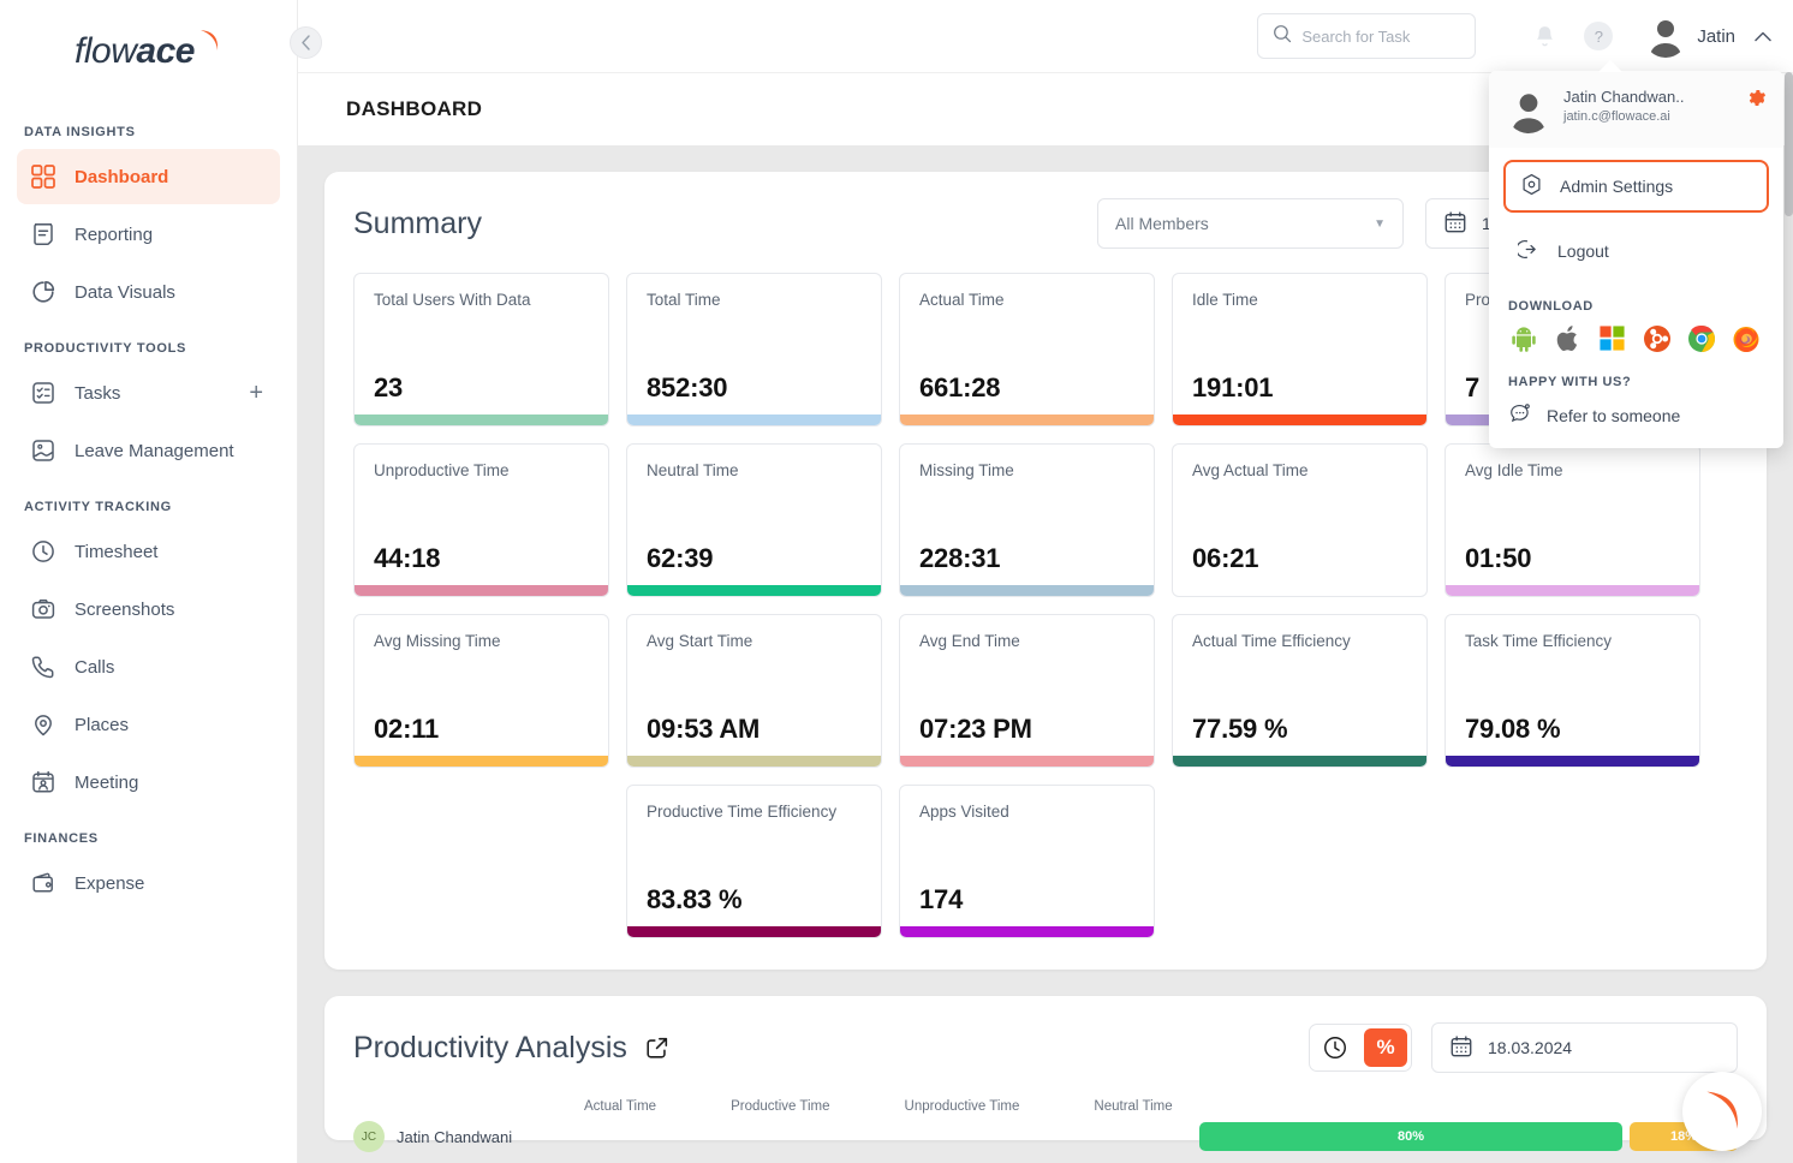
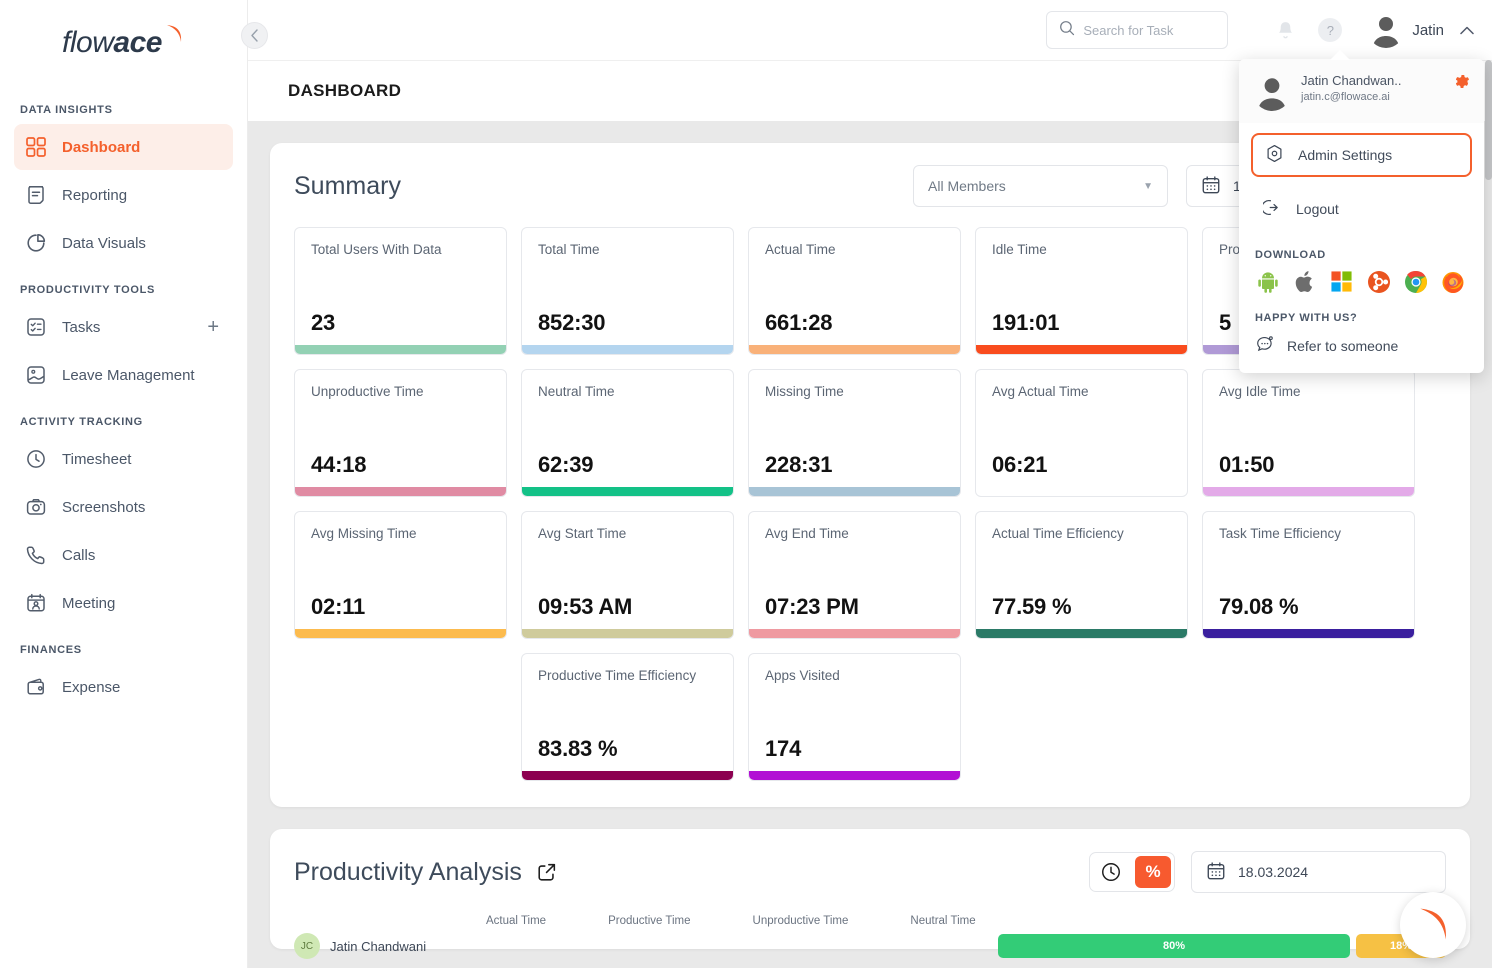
  flowace
  DATA INSIGHTS
  Dashboard
  Reporting
  Data Visuals
  PRODUCTIVITY TOOLS
  Tasks
  +
  Leave Management
  ACTIVITY TRACKING
  Timesheet
  Screenshots
  Calls
- Places
  Meeting
  FINANCES
  Expense
  Search for Task
  ?
  Jatin
  DASHBOARD
  Summary
  All Members
  ▼
  Total Users With Data
  23
  Total Time
  852:30
  Actual Time
  661:28
  Idle Time
  191:01
- 7
+ 5
  Unproductive Time
  44:18
  Neutral Time
  62:39
  Missing Time
  228:31
  Avg Actual Time
  06:21
  Avg Idle Time
  01:50
  Avg Missing Time
  02:11
  Avg Start Time
  09:53 AM
  Avg End Time
  07:23 PM
  Actual Time Efficiency
  77.59 %
  Task Time Efficiency
  79.08 %
  Productive Time Efficiency
  83.83 %
  Apps Visited
  174
  Productivity Analysis
  %
  18.03.2024
  Actual Time
  Productive Time
  Unproductive Time
  Neutral Time
  JC
  Jatin Chandwani
  80%
  Jatin Chandwan..
  jatin.c@flowace.ai
  Admin Settings
  Logout
  DOWNLOAD
  HAPPY WITH US?
  Refer to someone
